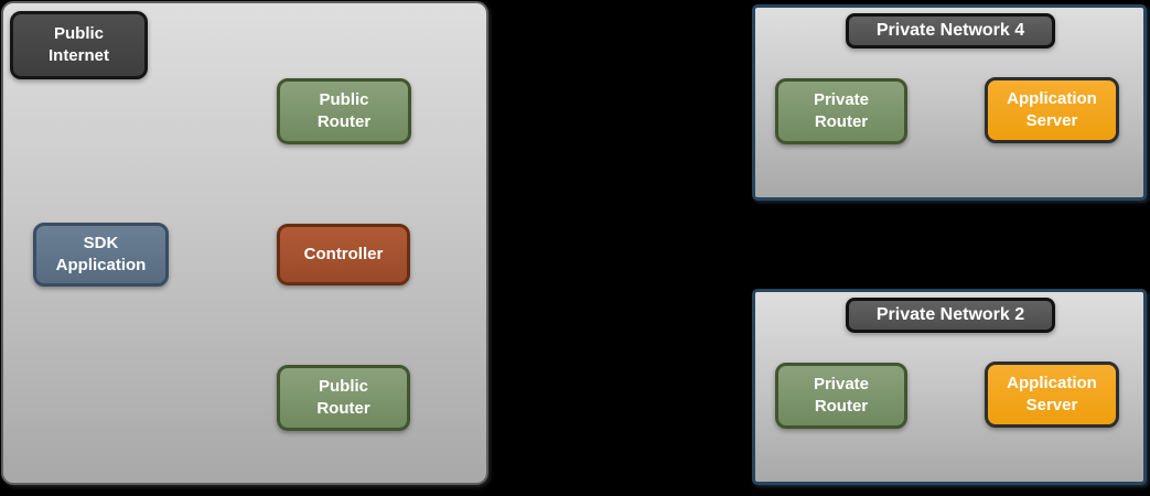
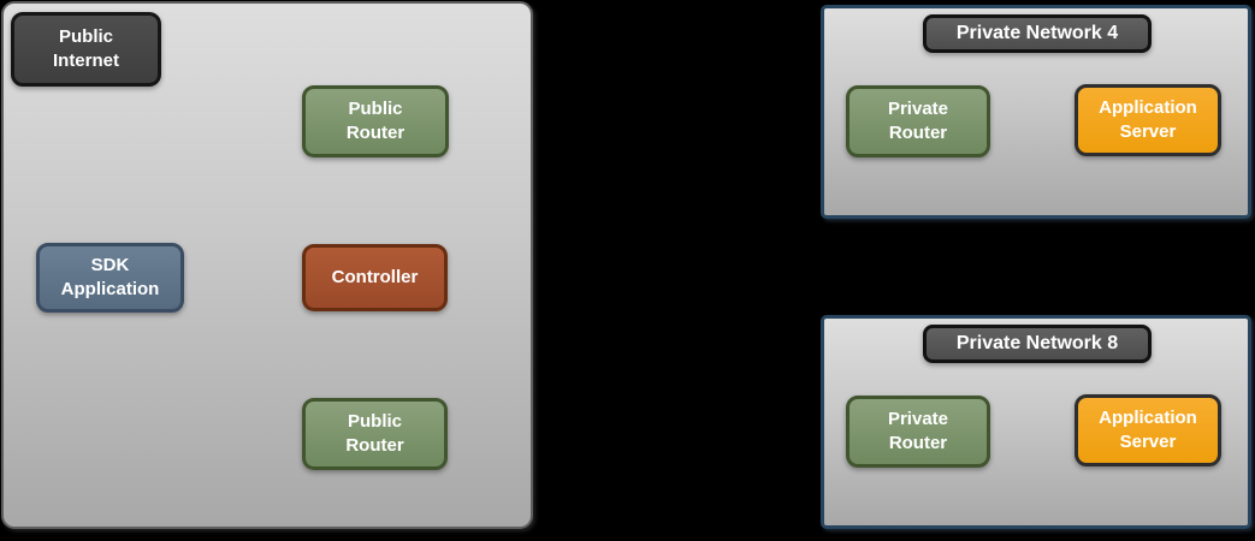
  Public
  Internet
  Public
  Router
  SDK
  Application
  Controller
  Public
  Router
  Private Network 4
  Private
  Router
  Application
  Server
- Private Network 2
+ Private Network 8
  Private
  Router
  Application
  Server
